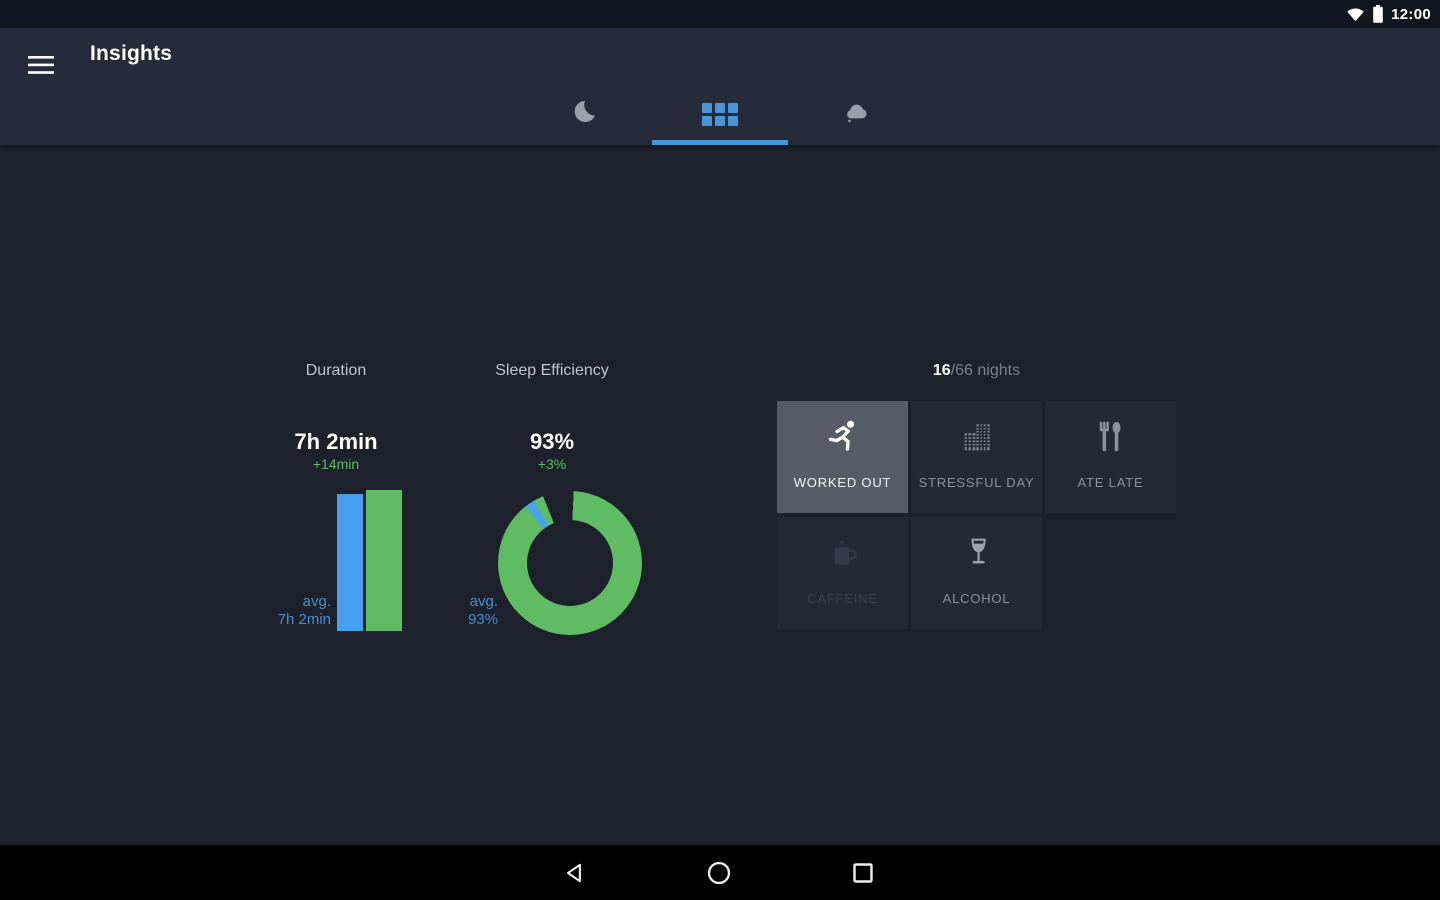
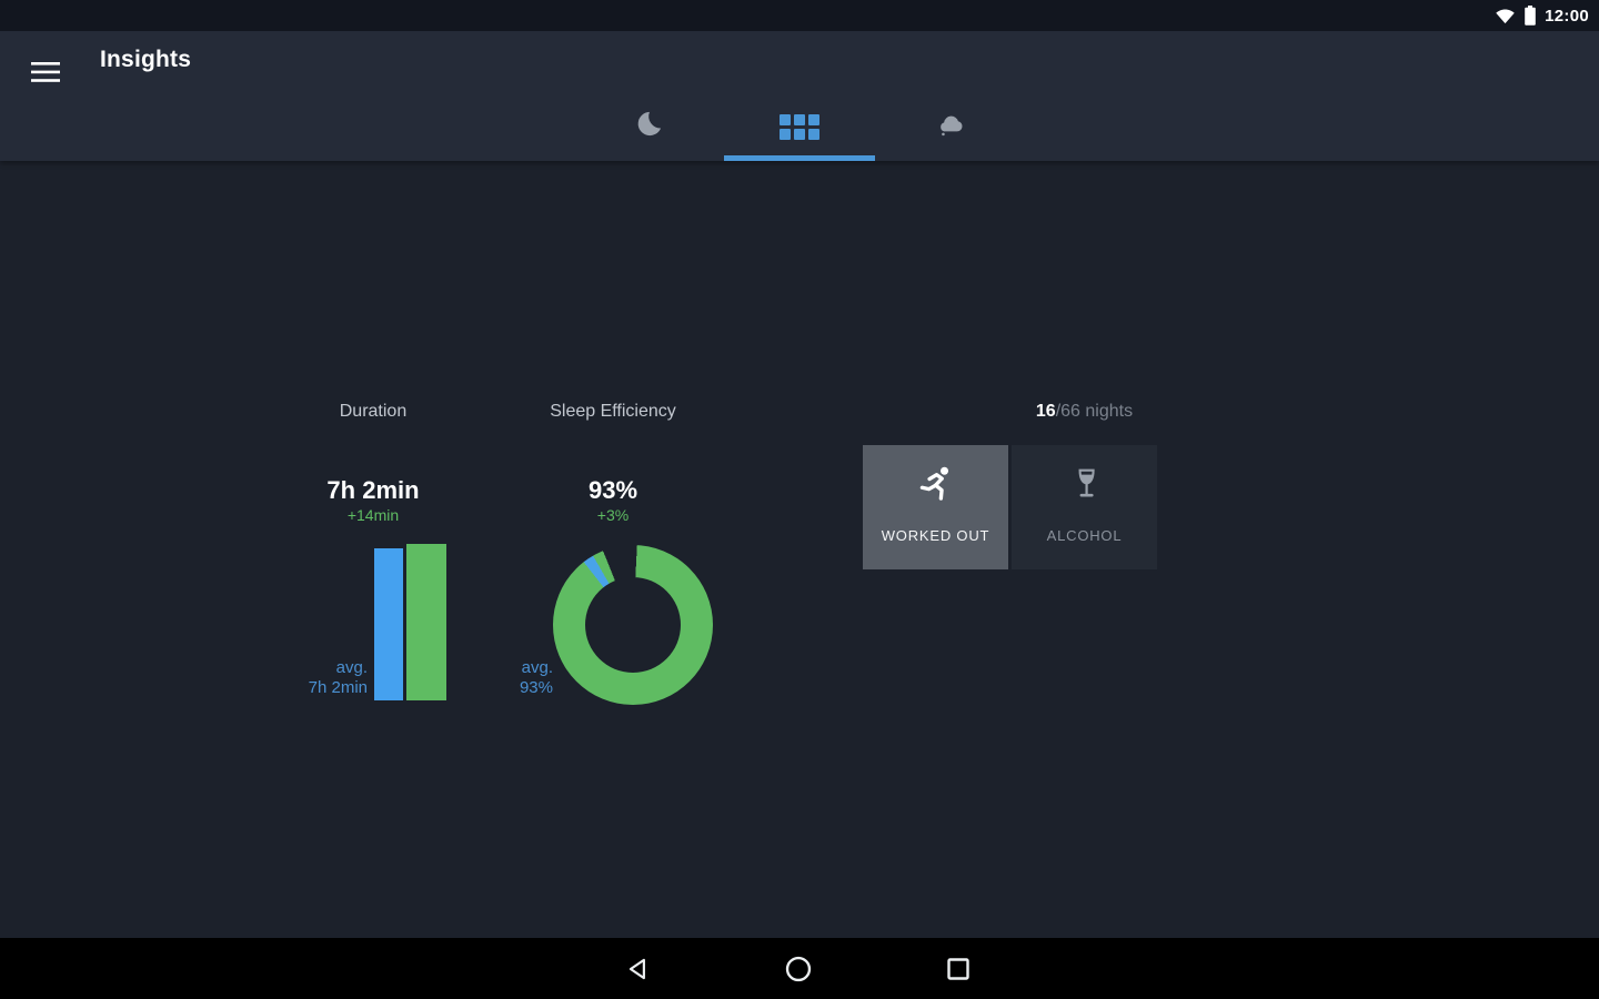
  12:00
  Insights
  Duration
  7h 2min
  +14min
  avg.
  7h 2min
  Sleep Efficiency
  93%
  +3%
  avg.
  93%
  16/66 nights
  WORKED OUT
- STRESSFUL DAY
- ATE LATE
- CAFFEINE
  ALCOHOL
